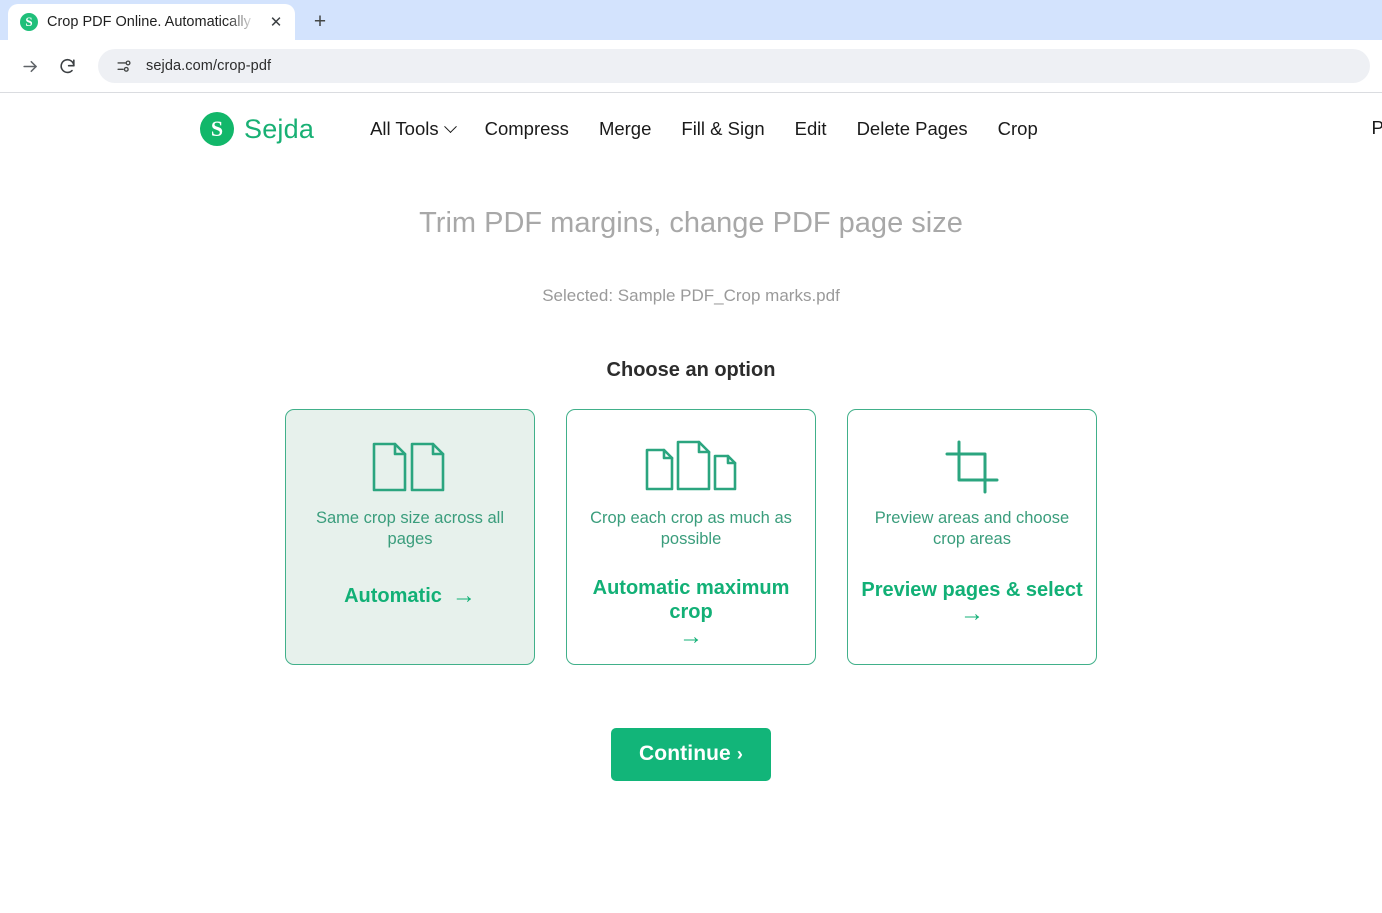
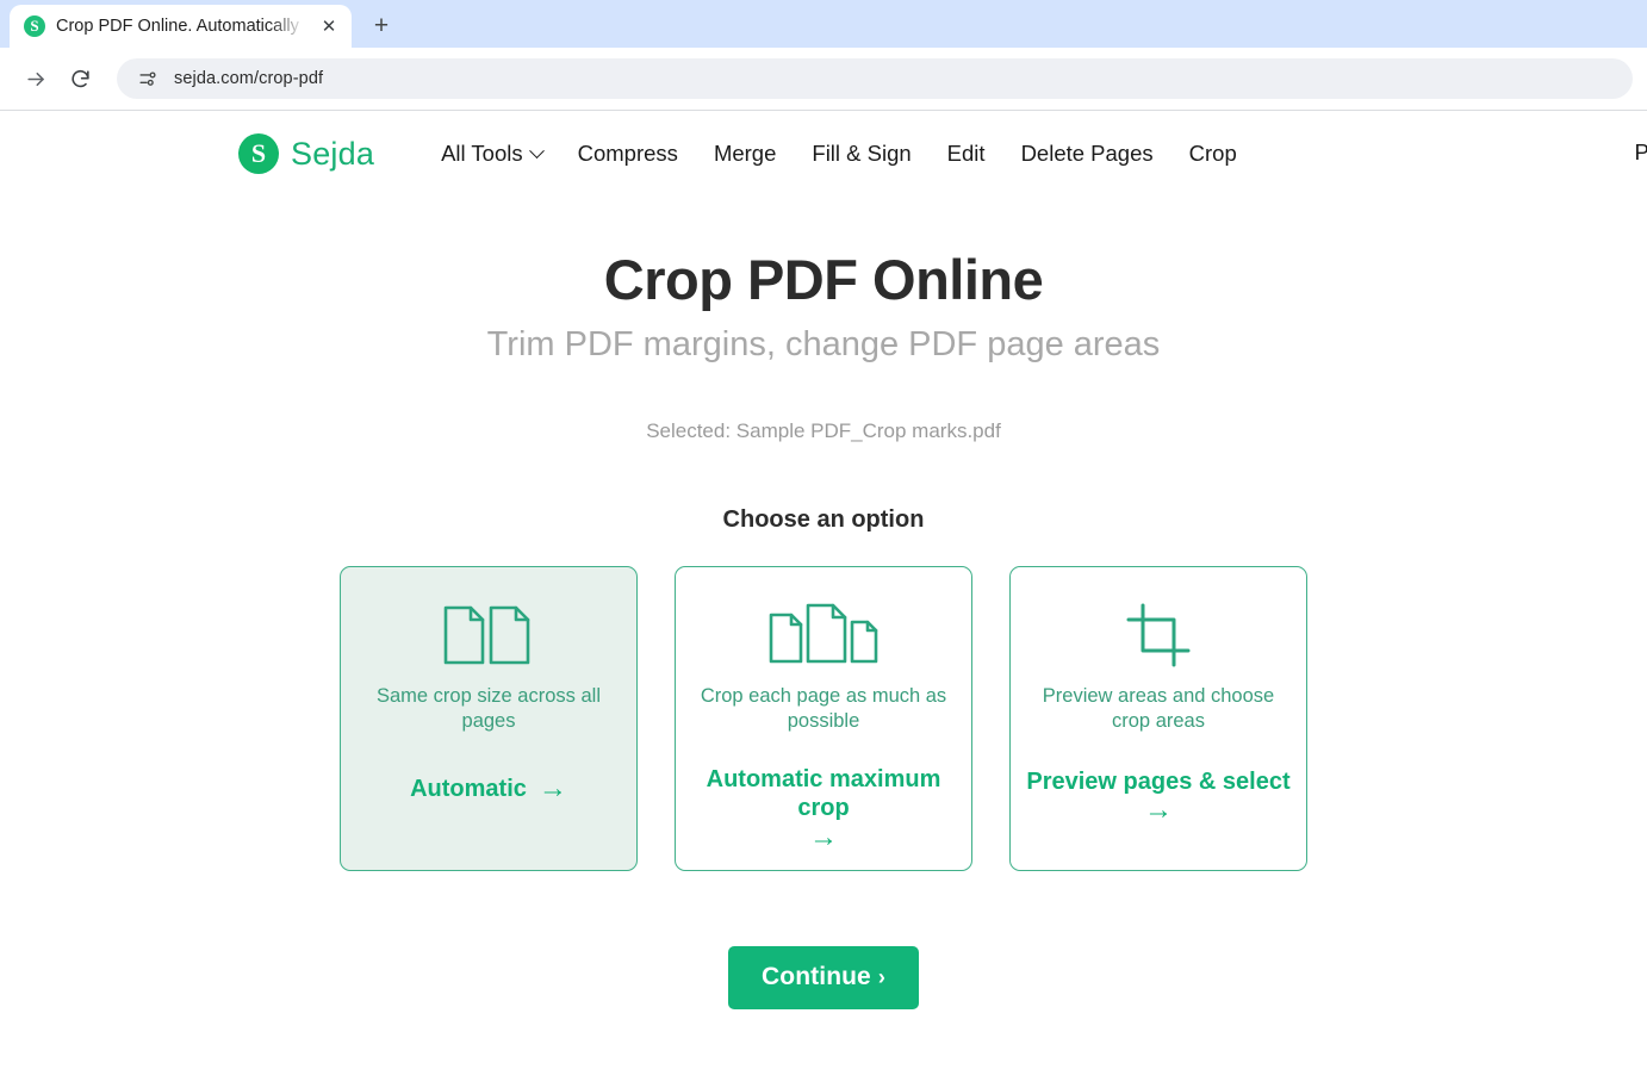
  S
  Crop PDF Online. Automatically
  ✕
  +
  sejda.com/crop-pdf
  S
  Sejda
  All Tools
  Compress
  Merge
  Fill & Sign
  Edit
  Delete Pages
  Crop
+ Crop PDF Online
- Trim PDF margins, change PDF page size
+ Trim PDF margins, change PDF page areas
  Selected: Sample PDF_Crop marks.pdf
  Choose an option
  Same crop size across all pages
  Automatic
  →
- Crop each crop as much as possible
+ Crop each page as much as possible
  Automatic maximum crop
  →
  Preview areas and choose crop areas
  Preview pages & select
  →
  Continue
  ›
